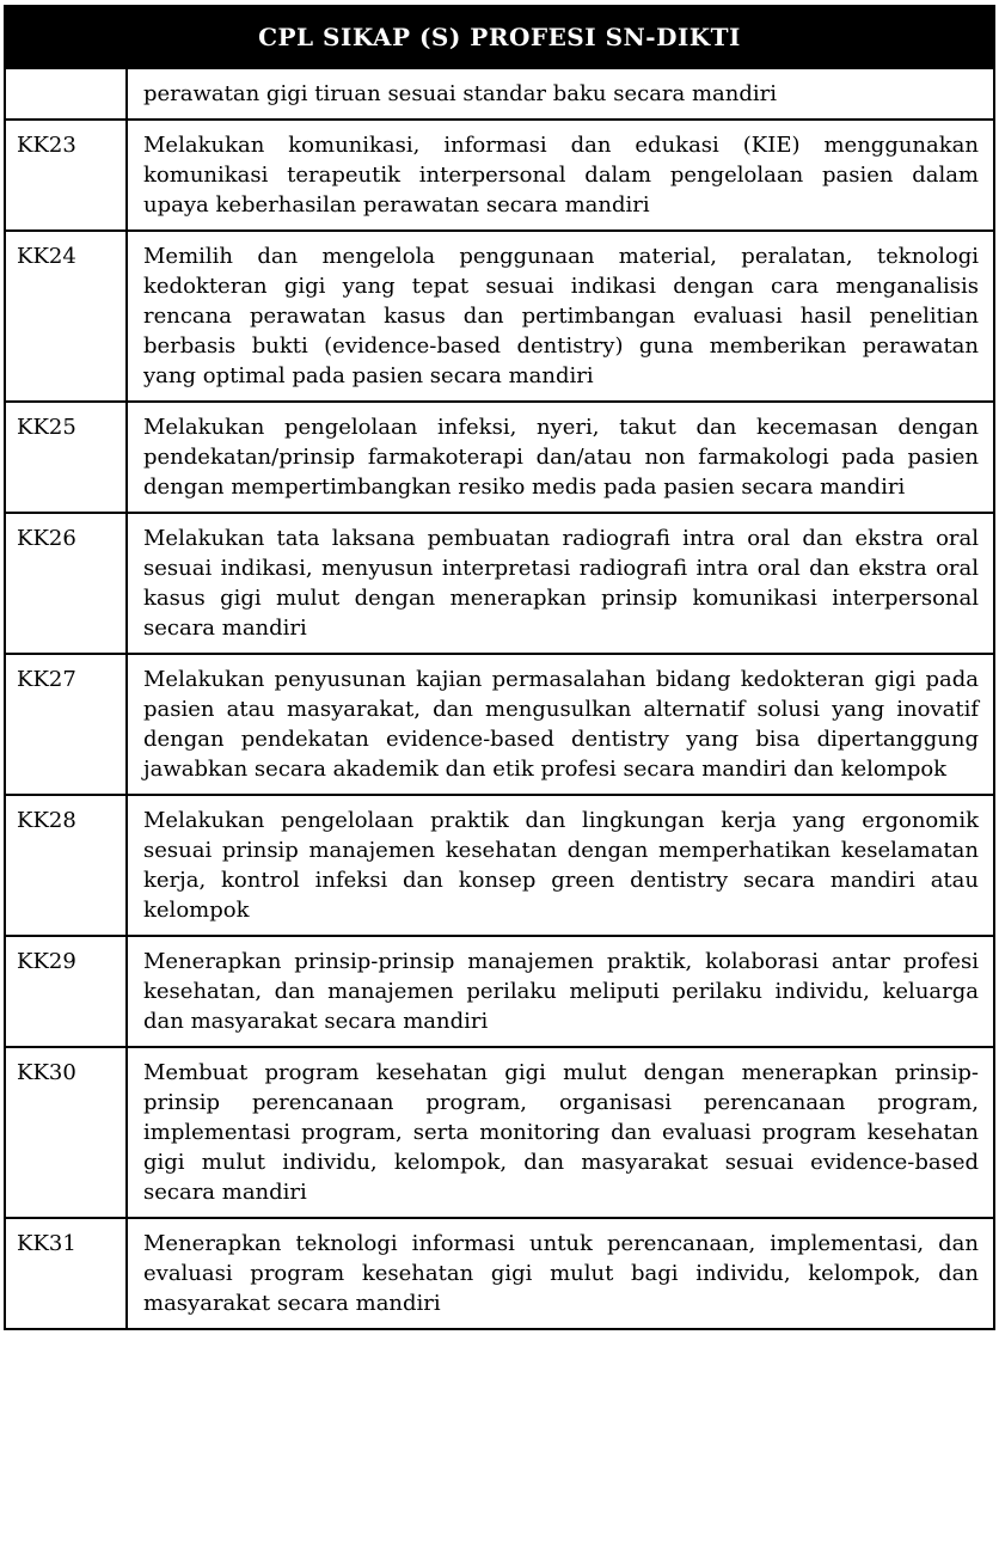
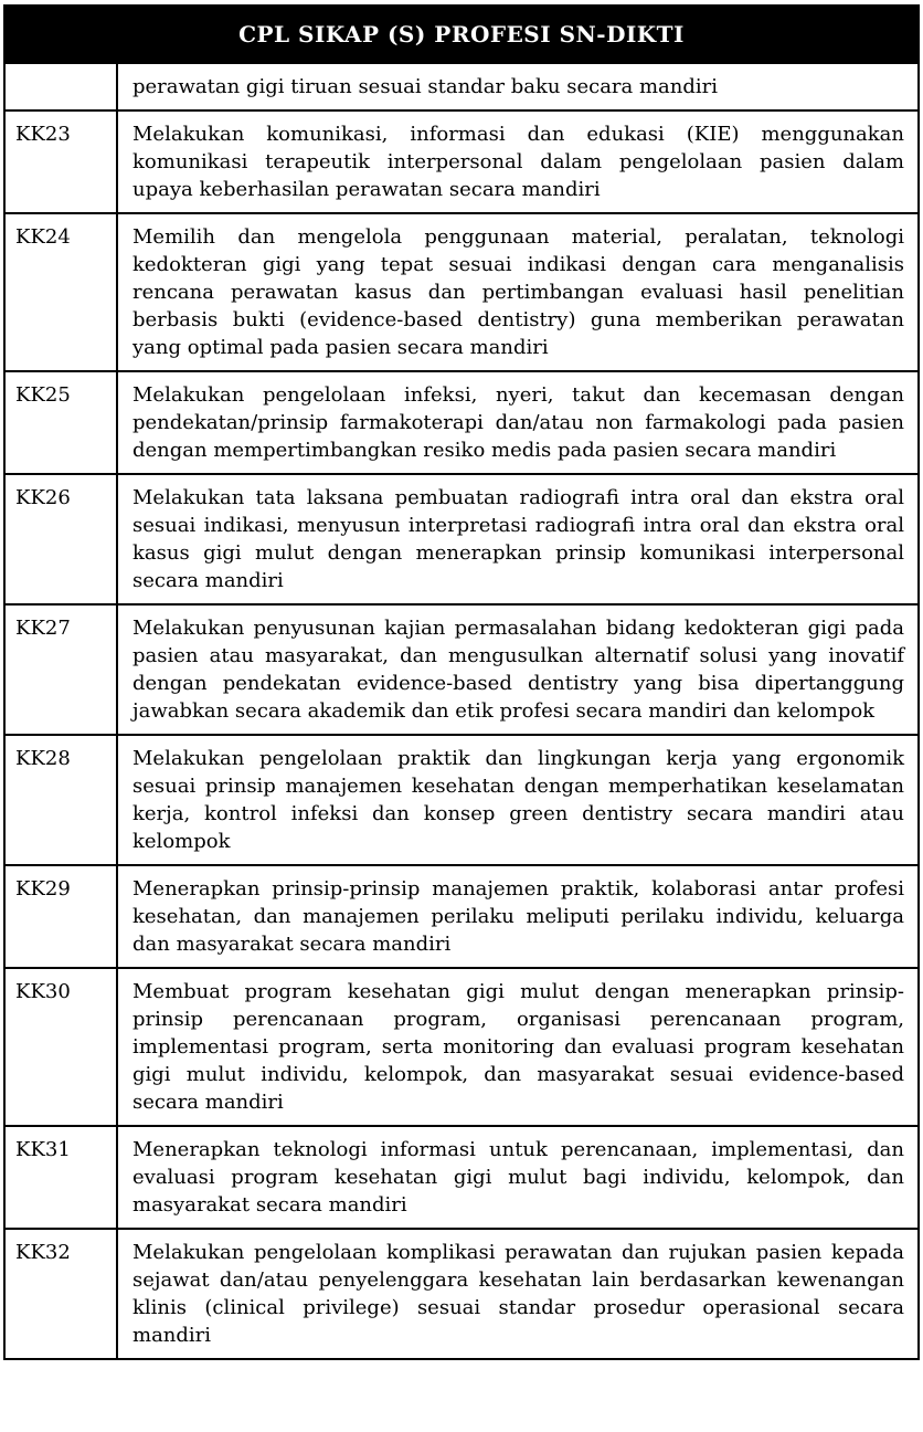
  CPL SIKAP (S) PROFESI SN-DIKTI
  	perawatan gigi tiruan sesuai standar baku secara mandiri
  KK23	Melakukan komunikasi, informasi dan edukasi (KIE) menggunakan komunikasi terapeutik interpersonal dalam pengelolaan pasien dalam upaya keberhasilan perawatan secara mandiri
  KK24	Memilih dan mengelola penggunaan material, peralatan, teknologi kedokteran gigi yang tepat sesuai indikasi dengan cara menganalisis rencana perawatan kasus dan pertimbangan evaluasi hasil penelitian berbasis bukti (evidence-based dentistry) guna memberikan perawatan yang optimal pada pasien secara mandiri
  KK25	Melakukan pengelolaan infeksi, nyeri, takut dan kecemasan dengan pendekatan/prinsip farmakoterapi dan/atau non farmakologi pada pasien dengan mempertimbangkan resiko medis pada pasien secara mandiri
  KK26	Melakukan tata laksana pembuatan radiografi intra oral dan ekstra oral sesuai indikasi, menyusun interpretasi radiografi intra oral dan ekstra oral kasus gigi mulut dengan menerapkan prinsip komunikasi interpersonal secara mandiri
  KK27	Melakukan penyusunan kajian permasalahan bidang kedokteran gigi pada pasien atau masyarakat, dan mengusulkan alternatif solusi yang inovatif dengan pendekatan evidence-based dentistry yang bisa dipertanggung jawabkan secara akademik dan etik profesi secara mandiri dan kelompok
  KK28	Melakukan pengelolaan praktik dan lingkungan kerja yang ergonomik sesuai prinsip manajemen kesehatan dengan memperhatikan keselamatan kerja, kontrol infeksi dan konsep green dentistry secara mandiri atau kelompok
  KK29	Menerapkan prinsip-prinsip manajemen praktik, kolaborasi antar profesi kesehatan, dan manajemen perilaku meliputi perilaku individu, keluarga dan masyarakat secara mandiri
  KK30	Membuat program kesehatan gigi mulut dengan menerapkan prinsip-prinsip perencanaan program, organisasi perencanaan program, implementasi program, serta monitoring dan evaluasi program kesehatan gigi mulut individu, kelompok, dan masyarakat sesuai evidence-based secara mandiri
  KK31	Menerapkan teknologi informasi untuk perencanaan, implementasi, dan evaluasi program kesehatan gigi mulut bagi individu, kelompok, dan masyarakat secara mandiri
+ KK32	Melakukan pengelolaan komplikasi perawatan dan rujukan pasien kepada sejawat dan/atau penyelenggara kesehatan lain berdasarkan kewenangan klinis (clinical privilege) sesuai standar prosedur operasional secara mandiri
